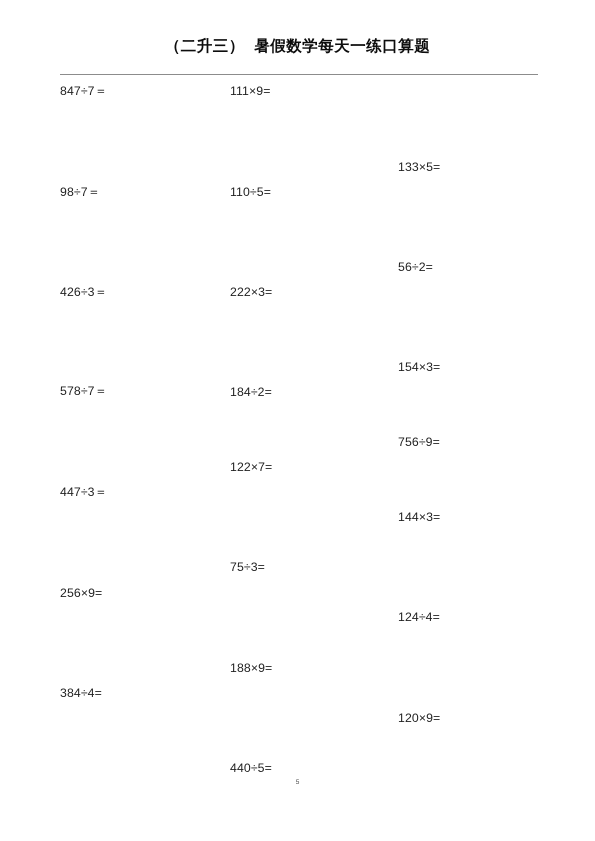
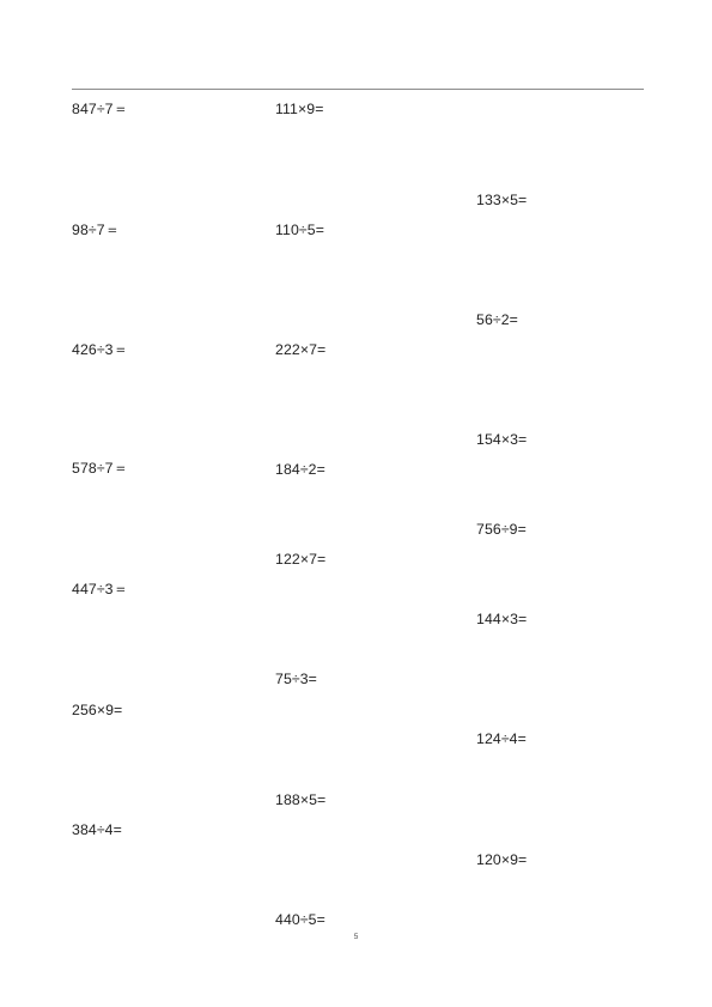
- （二升三） 暑假数学每天一练口算题
  847÷7＝
  98÷7＝
  426÷3＝
  578÷7＝
  447÷3＝
  256×9=
  384÷4=
  111×9=
  110÷5=
- 222×3=
+ 222×7=
  184÷2=
  122×7=
  75÷3=
- 188×9=
+ 188×5=
  440÷5=
  133×5=
  56÷2=
  154×3=
  756÷9=
  144×3=
  124÷4=
  120×9=
